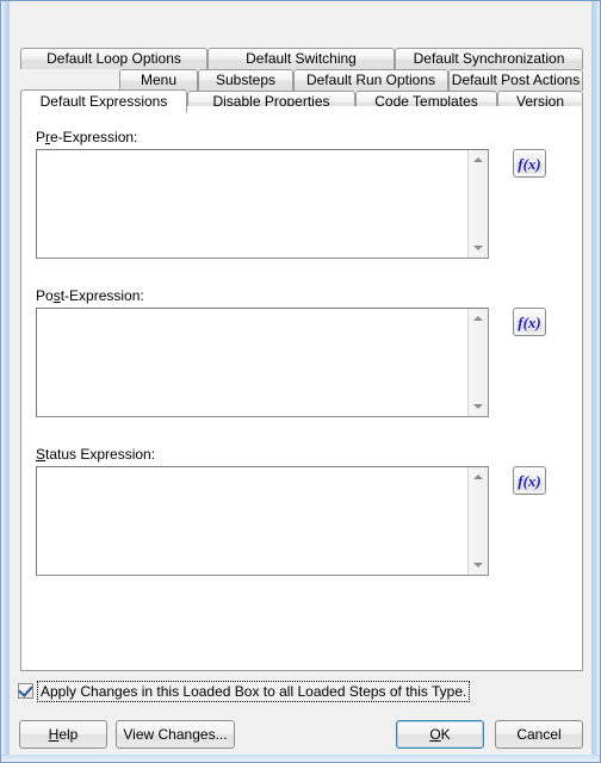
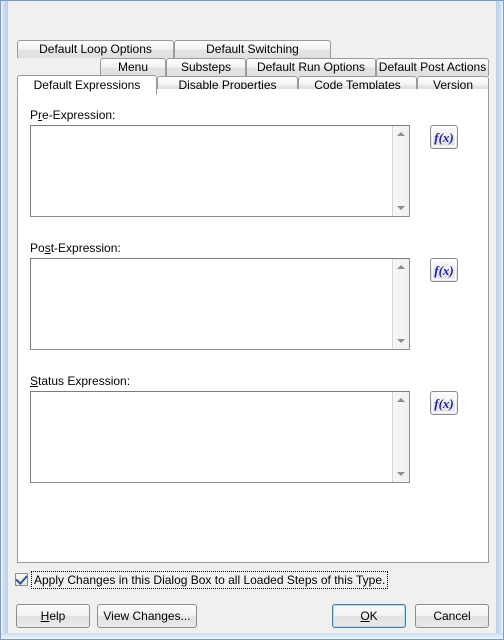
  Default Loop Options
  Default Switching
- Default Synchronization
  Menu
  Substeps
  Default Run Options
  Default Post Actions
  Default Expressions
  Disable Properties
  Code Templates
  Version
  Pre-Expression:
  f(x)
  Post-Expression:
  f(x)
  Status Expression:
  f(x)
- Apply Changes in this Loaded Box to all Loaded Steps of this Type.
+ Apply Changes in this Dialog Box to all Loaded Steps of this Type.
  Help
  View Changes...
  OK
  Cancel
